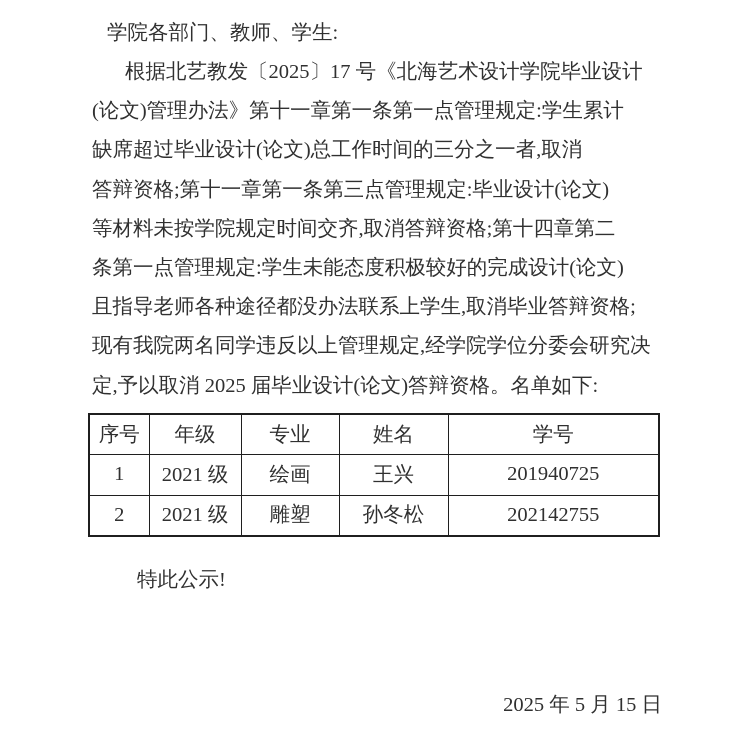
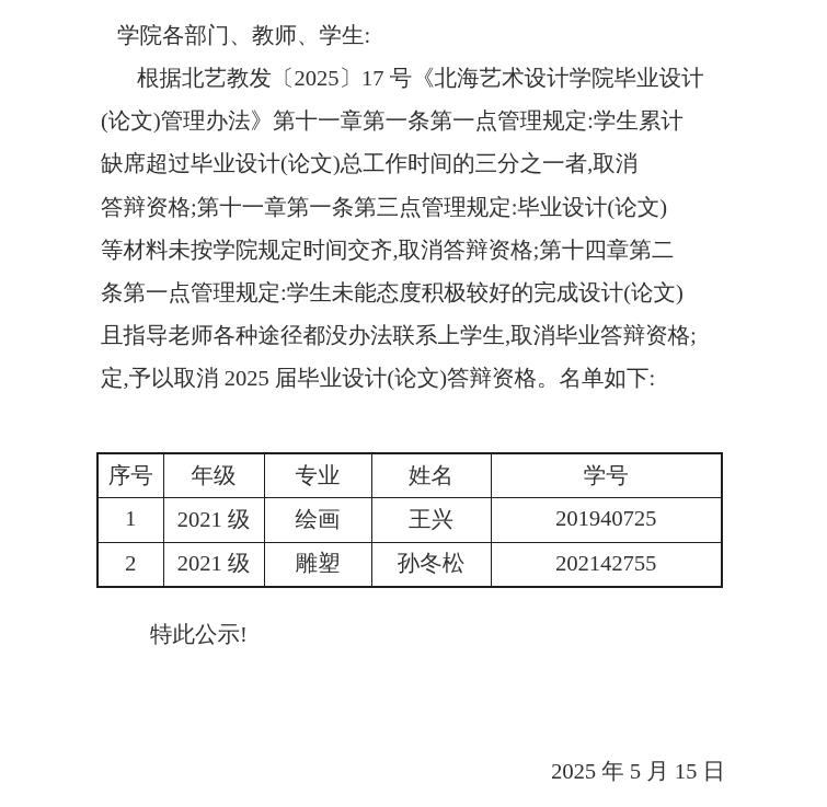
  学院各部门、教师、学生:
  根据北艺教发〔2025〕17 号《北海艺术设计学院毕业设计
  (论文)管理办法》第十一章第一条第一点管理规定:学生累计
  缺席超过毕业设计(论文)总工作时间的三分之一者,取消
  答辩资格;第十一章第一条第三点管理规定:毕业设计(论文)
  等材料未按学院规定时间交齐,取消答辩资格;第十四章第二
  条第一点管理规定:学生未能态度积极较好的完成设计(论文)
  且指导老师各种途径都没办法联系上学生,取消毕业答辩资格;
- 现有我院两名同学违反以上管理规定,经学院学位分委会研究决
  定,予以取消 2025 届毕业设计(论文)答辩资格。名单如下:
  序号	年级	专业	姓名	学号
  1	2021 级	绘画	王兴	201940725
  2	2021 级	雕塑	孙冬松	202142755
  特此公示!
  2025 年 5 月 15 日
